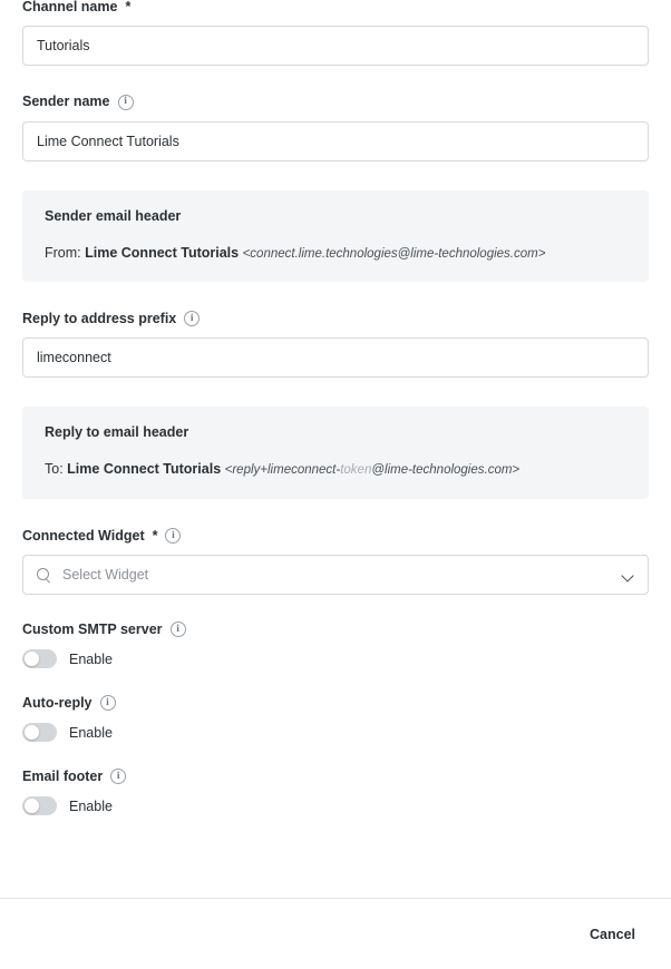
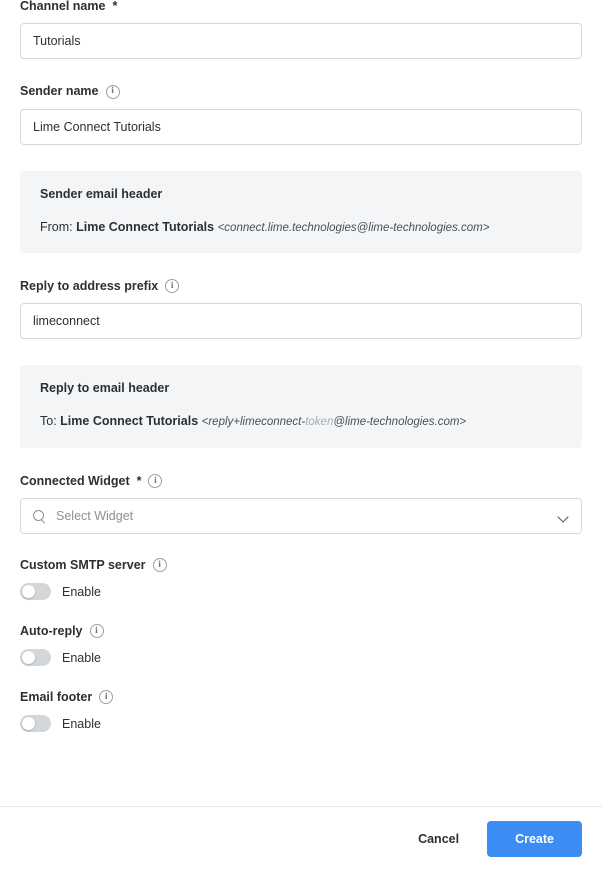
  Channel name
  *
  Tutorials
  Sender name
  i
  Lime Connect Tutorials
  Sender email header
  From: Lime Connect Tutorials <connect.lime.technologies@lime-technologies.com>
  Reply to address prefix
  i
  limeconnect
  Reply to email header
  To: Lime Connect Tutorials <reply+limeconnect-token@lime-technologies.com>
  Connected Widget
  *
  i
  Select Widget
  Custom SMTP server
  i
  Enable
  Auto-reply
  i
  Enable
  Email footer
  i
  Enable
  Cancel
+ Create
